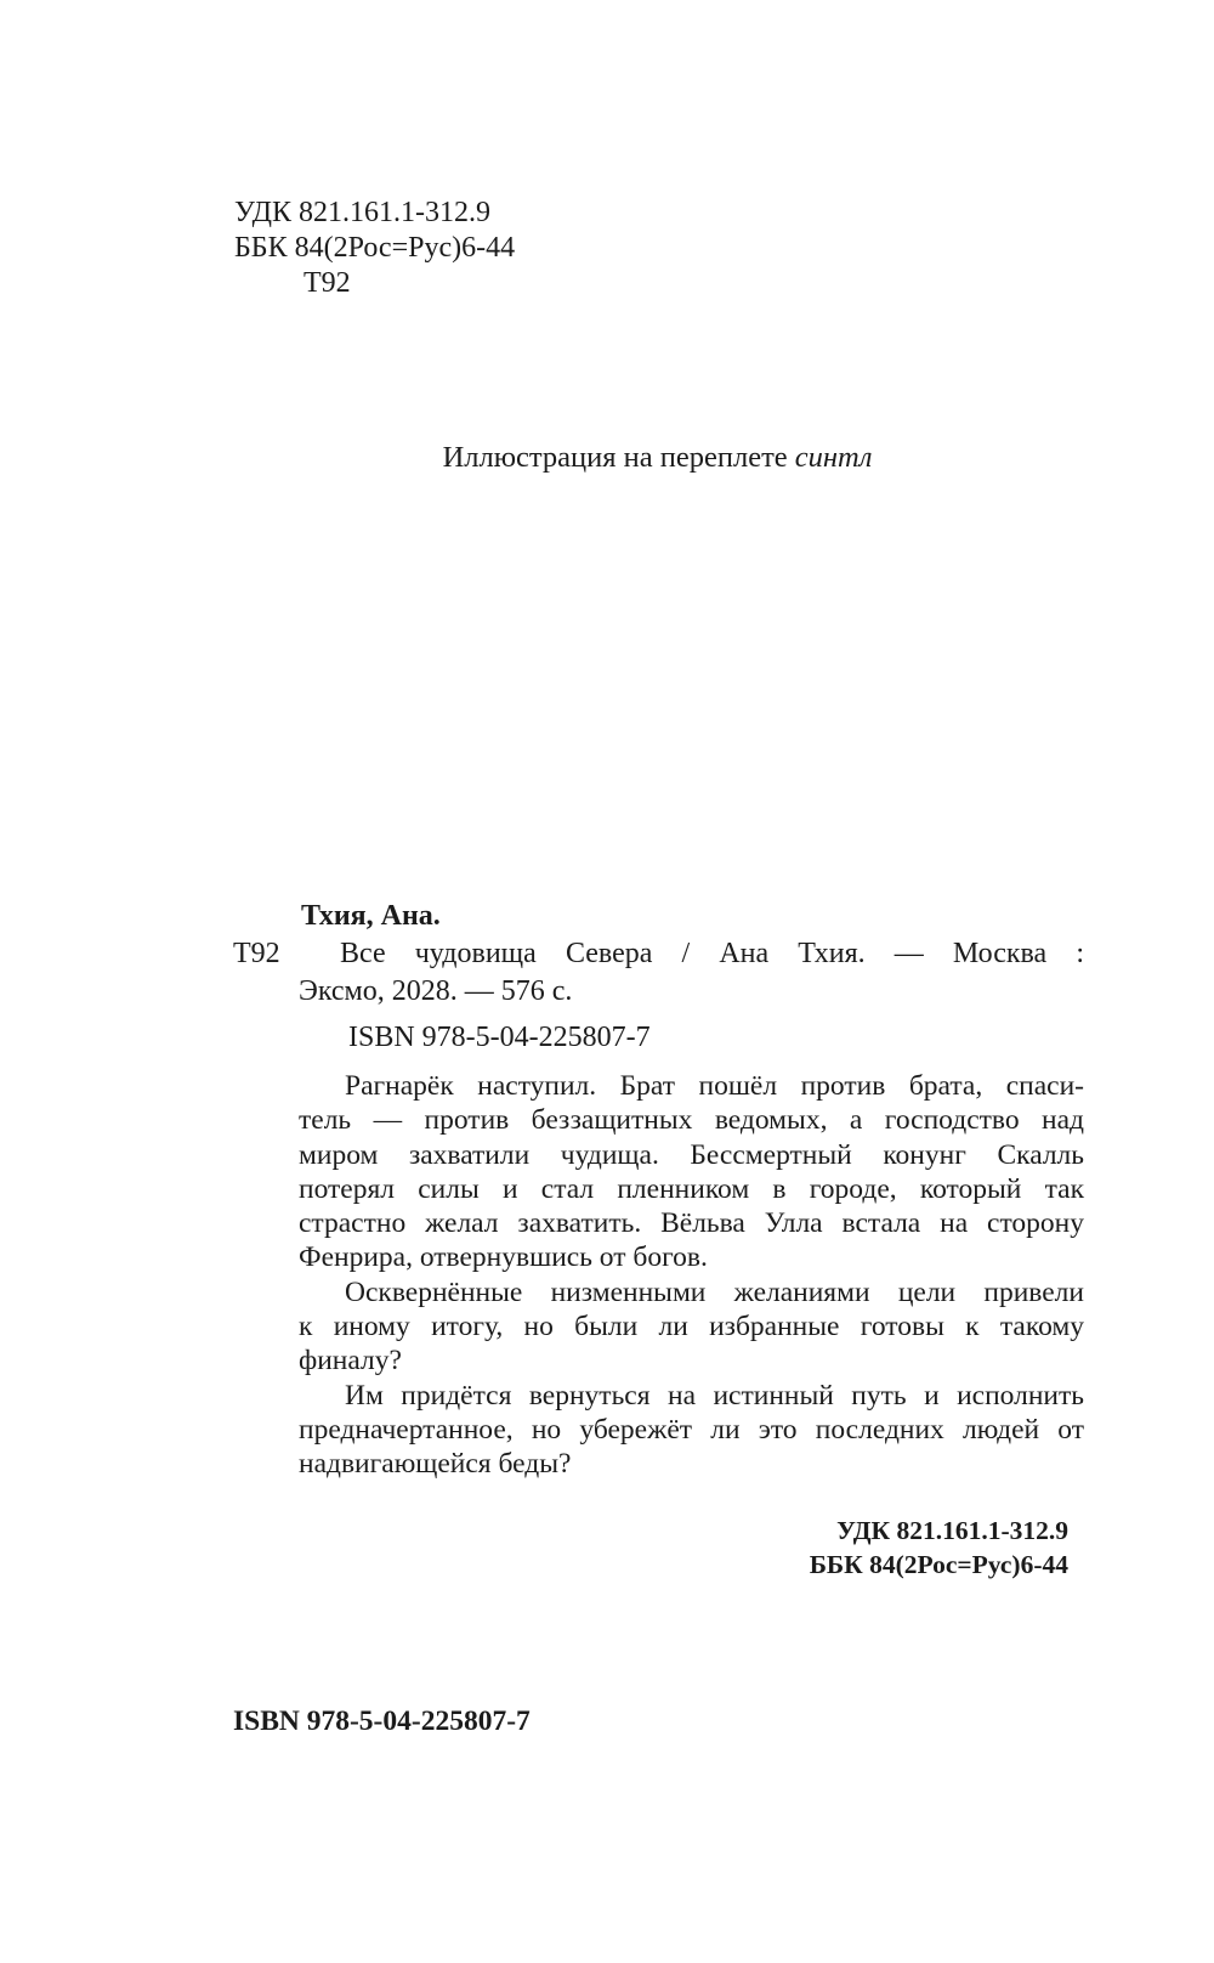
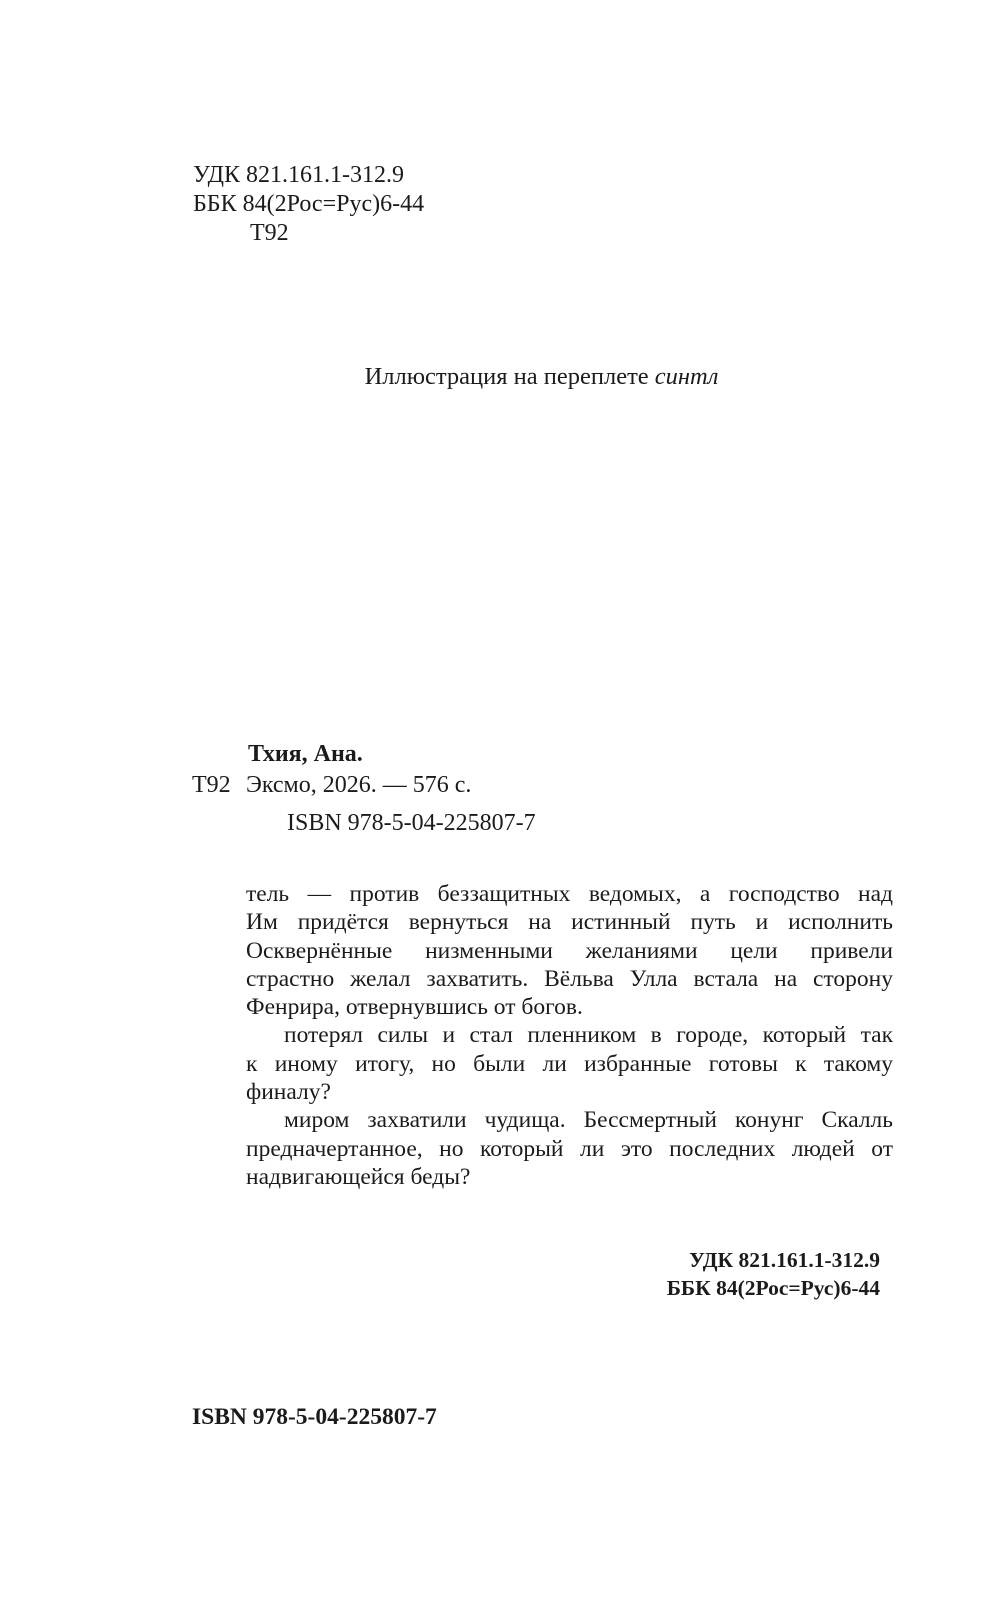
  УДК 821.161.1-312.9
  ББК 84(2Рос=Рус)6-44
  Т92
  Иллюстрация на переплете синтл
  Тхия, Ана.
  Т92
- Все чудовища Севера / Ана Тхия. — Москва :
- Эксмо, 2028. — 576 с.
+ Эксмо, 2026. — 576 с.
  ISBN 978-5-04-225807-7
- Рагнарёк наступил. Брат пошёл против брата, спаси-
  тель — против беззащитных ведомых, а господство над
- миром захватили чудища. Бессмертный конунг Скалль
+ Им придётся вернуться на истинный путь и исполнить
- потерял силы и стал пленником в городе, который так
+ Осквернённые низменными желаниями цели привели
  страстно желал захватить. Вёльва Улла встала на сторону
  Фенрира, отвернувшись от богов.
- Осквернённые низменными желаниями цели привели
+ потерял силы и стал пленником в городе, который так
  к иному итогу, но были ли избранные готовы к такому
  финалу?
- Им придётся вернуться на истинный путь и исполнить
+ миром захватили чудища. Бессмертный конунг Скалль
- предначертанное, но убережёт ли это последних людей от
+ предначертанное, но который ли это последних людей от
  надвигающейся беды?
  УДК 821.161.1-312.9
  ББК 84(2Рос=Рус)6-44
  ISBN 978-5-04-225807-7
